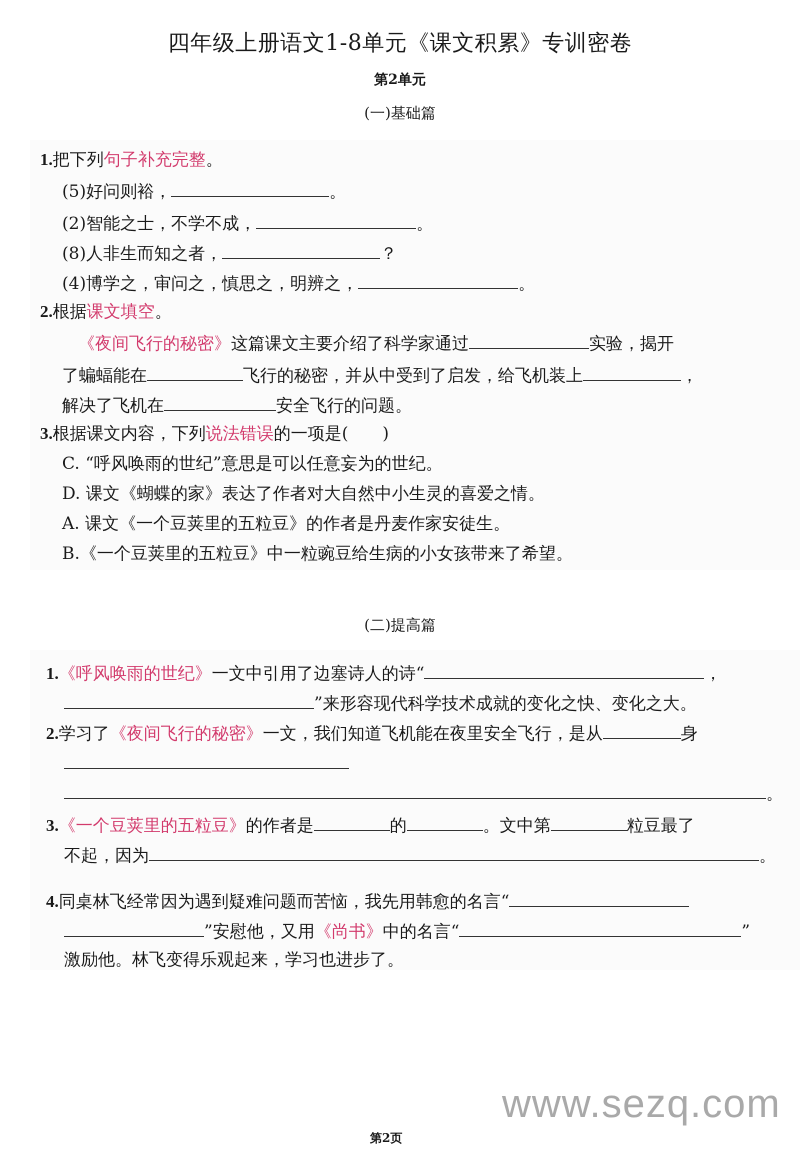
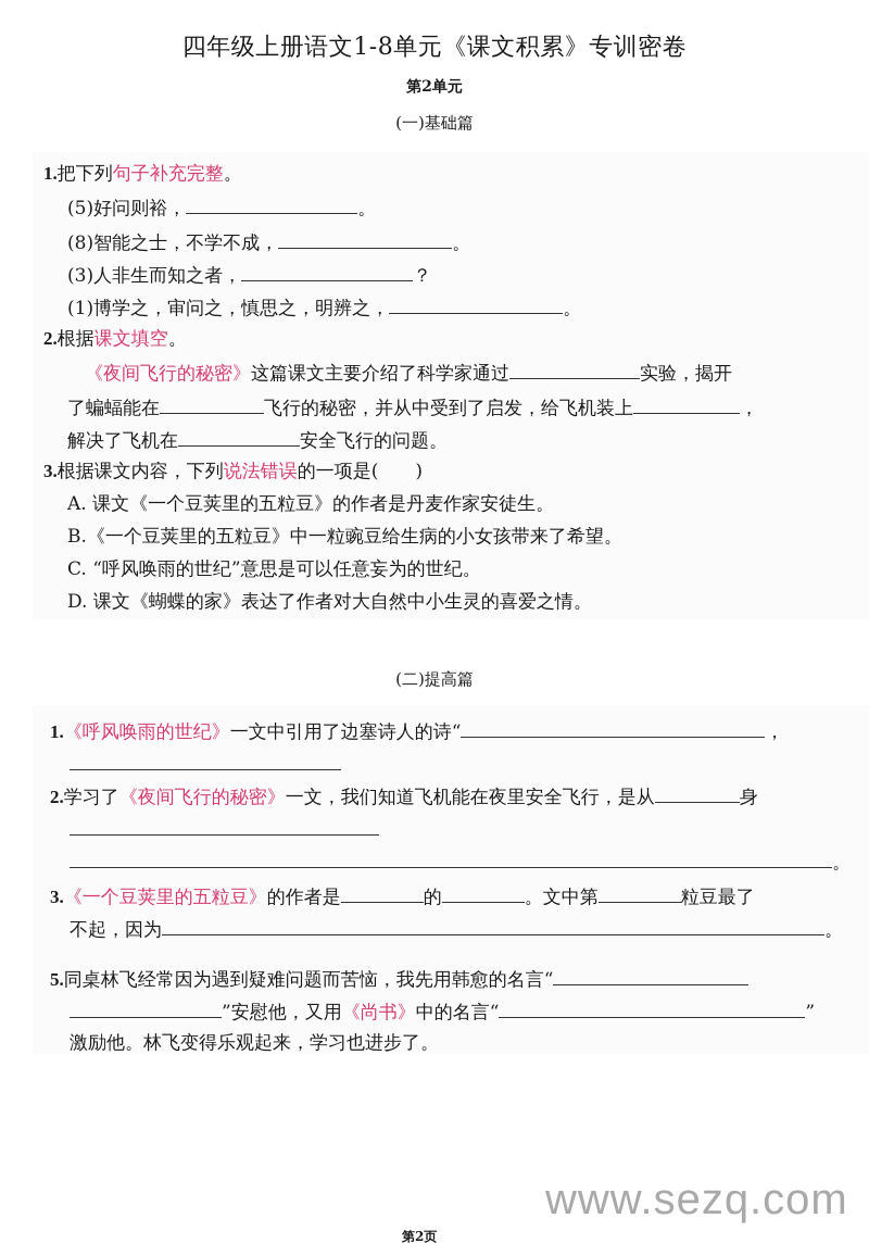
  四年级上册语文1-8单元《课文积累》专训密卷
  第2单元
  (一)基础篇
  1.把下列句子补充完整。
  (5)好问则裕， 。
- (2)智能之士，不学不成， 。
+ (8)智能之士，不学不成， 。
- (8)人非生而知之者， ？
+ (3)人非生而知之者， ？
- (4)博学之，审问之，慎思之，明辨之， 。
+ (1)博学之，审问之，慎思之，明辨之， 。
  2.根据课文填空。
  《夜间飞行的秘密》这篇课文主要介绍了科学家通过 实验，揭开
  了蝙蝠能在 飞行的秘密，并从中受到了启发，给飞机装上 ，
  解决了飞机在 安全飞行的问题。
  3.根据课文内容，下列说法错误的一项是( )
- C. “呼风唤雨的世纪”意思是可以任意妄为的世纪。
+ A. 课文《一个豆荚里的五粒豆》的作者是丹麦作家安徒生。
- D. 课文《蝴蝶的家》表达了作者对大自然中小生灵的喜爱之情。
+ B.《一个豆荚里的五粒豆》中一粒豌豆给生病的小女孩带来了希望。
- A. 课文《一个豆荚里的五粒豆》的作者是丹麦作家安徒生。
+ C. “呼风唤雨的世纪”意思是可以任意妄为的世纪。
- B.《一个豆荚里的五粒豆》中一粒豌豆给生病的小女孩带来了希望。
+ D. 课文《蝴蝶的家》表达了作者对大自然中小生灵的喜爱之情。
  (二)提高篇
  1.《呼风唤雨的世纪》一文中引用了边塞诗人的诗“ ，
- ”来形容现代科学技术成就的变化之快、变化之大。
  2.学习了《夜间飞行的秘密》一文，我们知道飞机能在夜里安全飞行，是从 身
  。
  3.《一个豆荚里的五粒豆》的作者是 的 。文中第 粒豆最了
  不起，因为 。
- 4.同桌林飞经常因为遇到疑难问题而苦恼，我先用韩愈的名言“
+ 5.同桌林飞经常因为遇到疑难问题而苦恼，我先用韩愈的名言“
  ”安慰他，又用《尚书》中的名言“ ”
  激励他。林飞变得乐观起来，学习也进步了。
  www.sezq.com
  第2页
